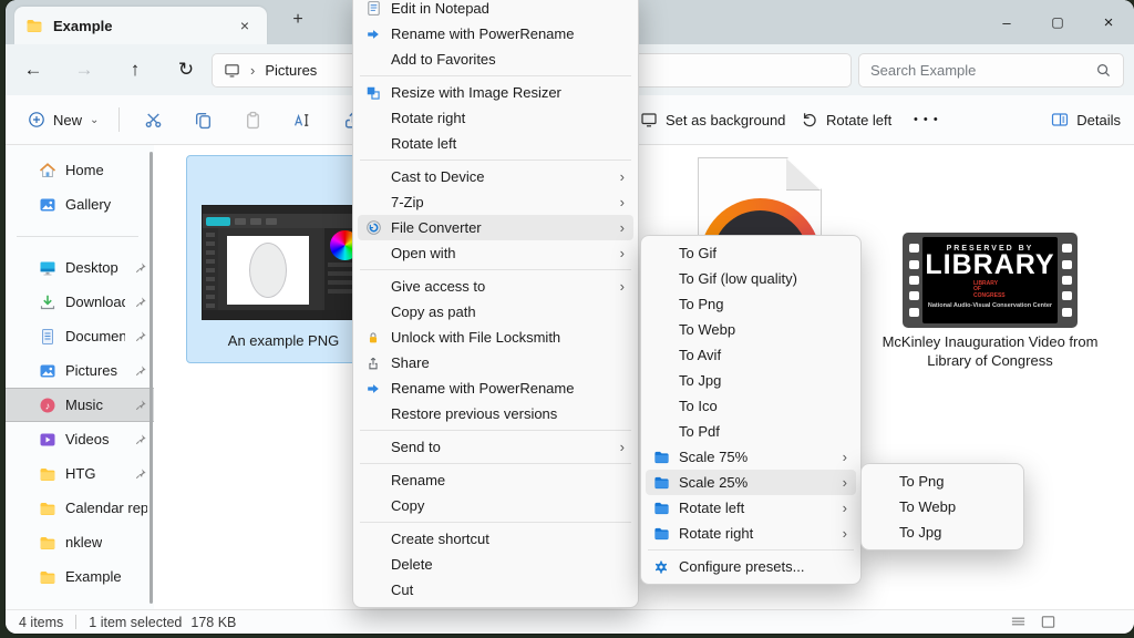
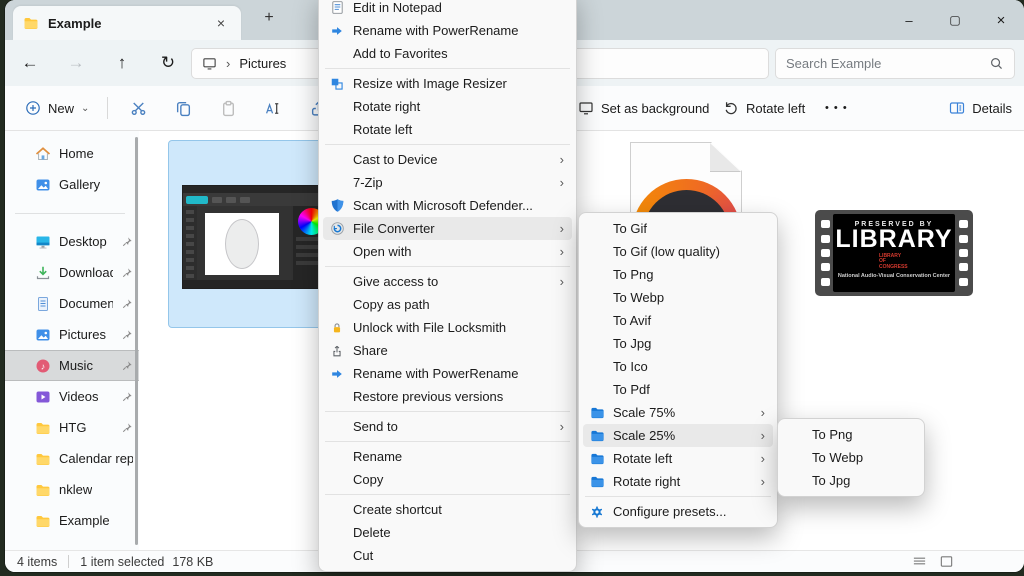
  Example
  ×
  +
  –
  ▢
  ×
  ←
  →
  ↑
  ↻
  ›
  Pictures
  Search Example
  New
  ⌄
  Set as background
  Rotate left
  • • •
  Details
  Home
  Gallery
  Desktop
  Downloa
  Documen
  Pictures
  ♪
  Music
  Videos
  HTG
  Calendar rep
  nklew
  Example
- An example PNG
- McKinley Inauguration Video from Library of Congress
  4 items
  1 item selected
  178 KB
  Edit in Notepad
  Rename with PowerRename
  Add to Favorites
  Resize with Image Resizer
  Rotate right
  Rotate left
  Cast to Device
  ›
  7-Zip
  ›
+ Scan with Microsoft Defender...
  File Converter
  ›
  Open with
  ›
  Give access to
  ›
  Copy as path
  Unlock with File Locksmith
  Share
  Rename with PowerRename
  Restore previous versions
  Send to
  ›
  Rename
  Copy
  Create shortcut
  Delete
  Cut
  To Gif
  To Gif (low quality)
  To Png
  To Webp
  To Avif
  To Jpg
  To Ico
  To Pdf
  Scale 75%
  ›
  Scale 25%
  ›
  Rotate left
  ›
  Rotate right
  ›
  Configure presets...
  To Png
  To Webp
  To Jpg
